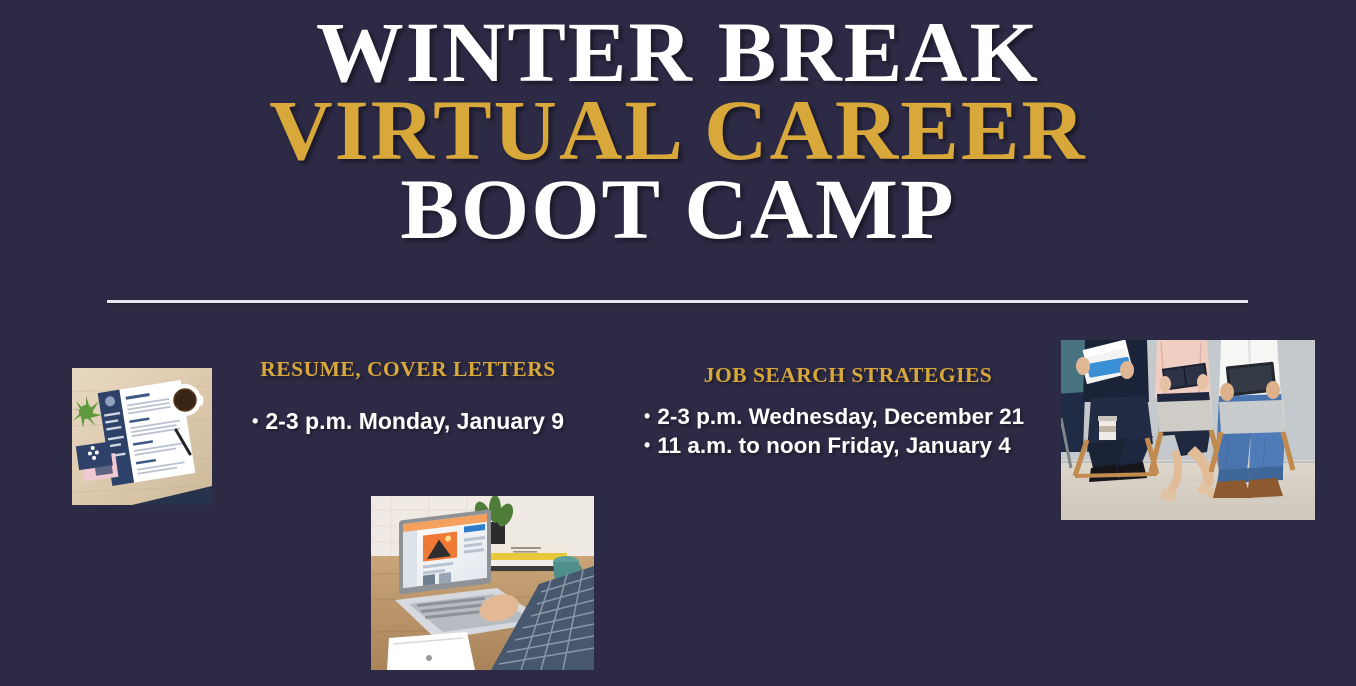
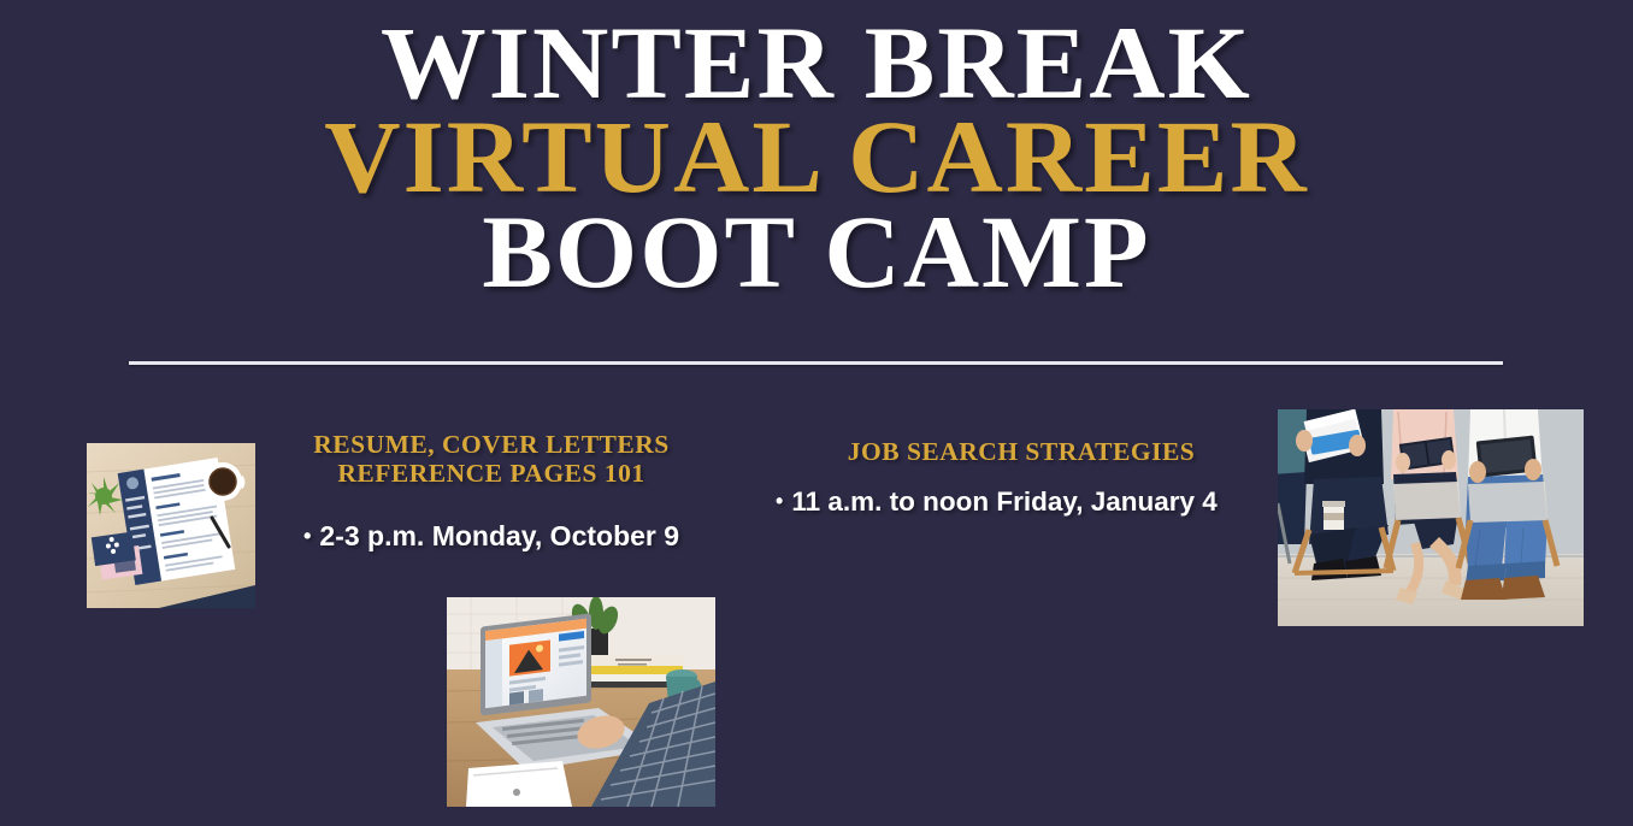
  WINTER BREAK
  VIRTUAL CAREER
  BOOT CAMP
  RESUME, COVER LETTERS
+ REFERENCE PAGES 101
- • 2-3 p.m. Monday, January 9
+ • 2-3 p.m. Monday, October 9
  JOB SEARCH STRATEGIES
- • 2-3 p.m. Wednesday, December 21
  • 11 a.m. to noon Friday, January 4
